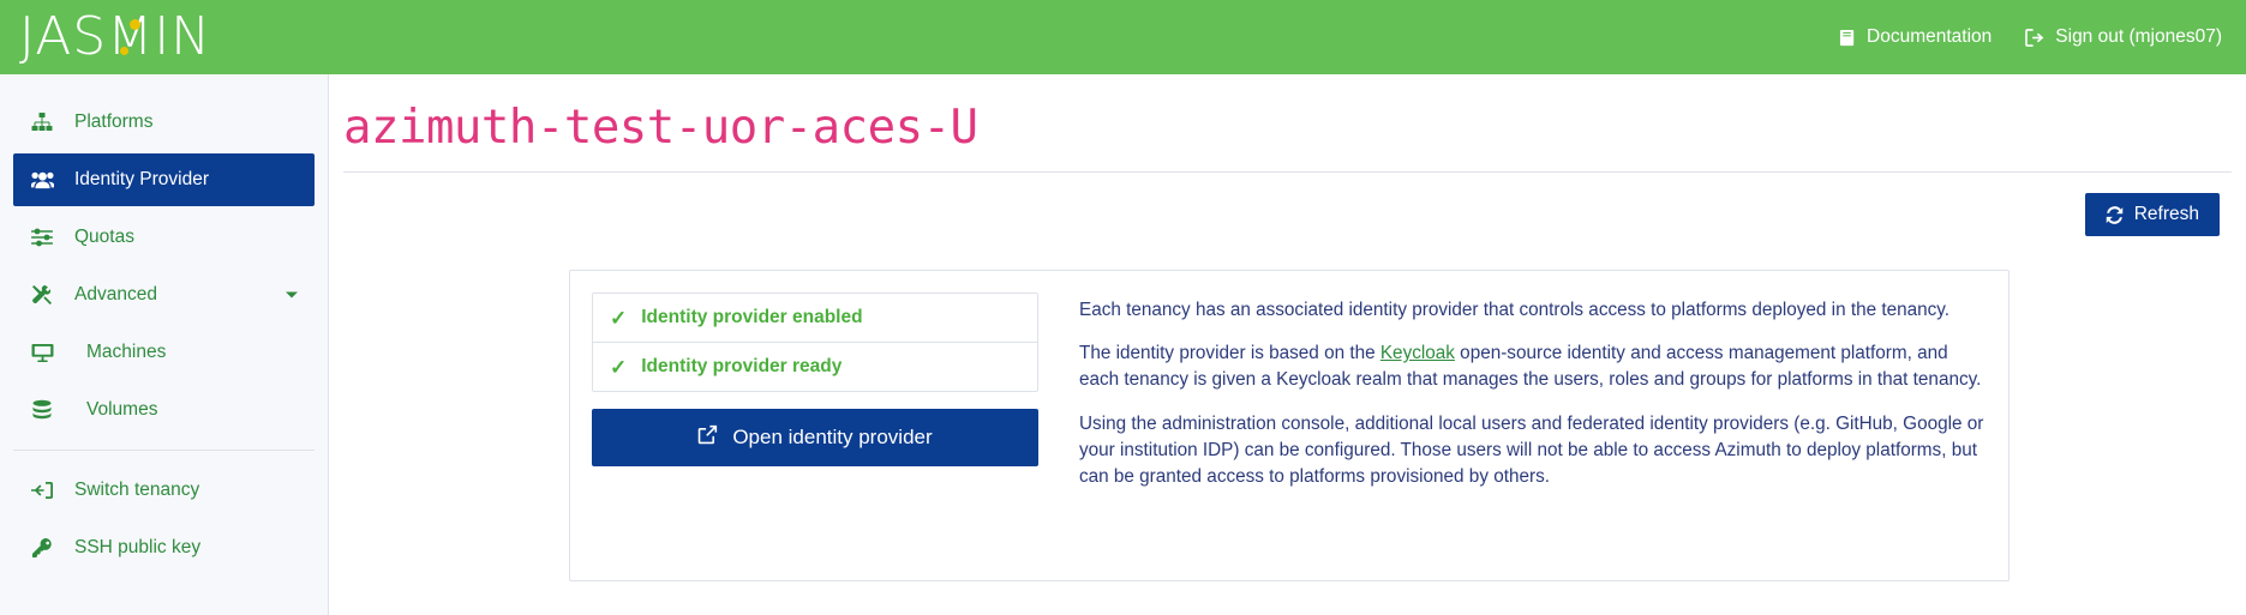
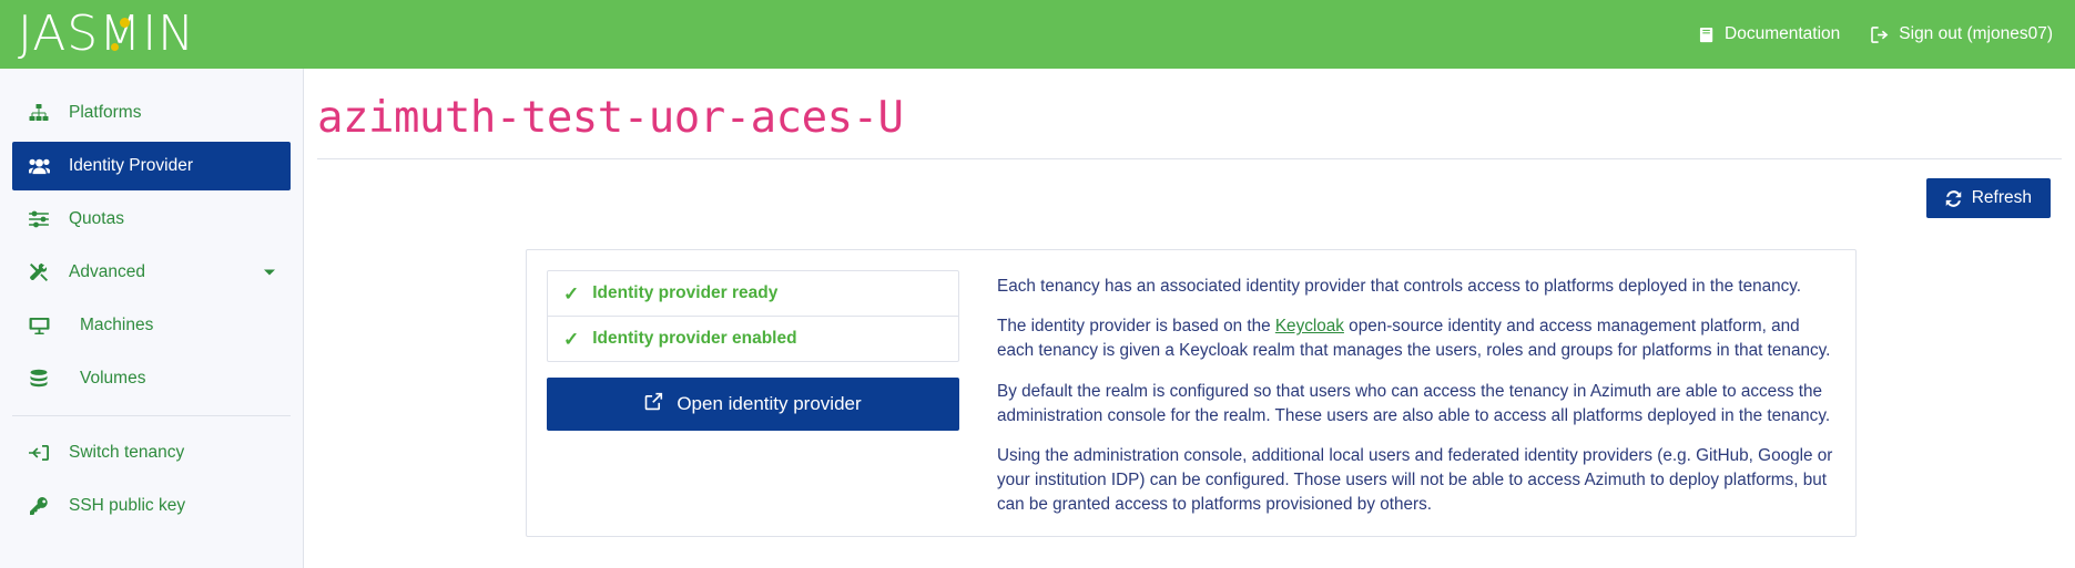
  JASMIN
  Documentation
  Sign out (mjones07)
  Platforms
  Identity Provider
  Quotas
  Advanced
  Machines
  Volumes
  Switch tenancy
  SSH public key
  azimuth-test-uor-aces-U
  Refresh
  ✓
- Identity provider enabled
+ Identity provider ready
  ✓
- Identity provider ready
+ Identity provider enabled
  Open identity provider
  Each tenancy has an associated identity provider that controls access to platforms deployed in the tenancy.
  The identity provider is based on the Keycloak open-source identity and access management platform, and each tenancy is given a Keycloak realm that manages the users, roles and groups for platforms in that tenancy.
+ By default the realm is configured so that users who can access the tenancy in Azimuth are able to access the administration console for the realm. These users are also able to access all platforms deployed in the tenancy.
  Using the administration console, additional local users and federated identity providers (e.g. GitHub, Google or your institution IDP) can be configured. Those users will not be able to access Azimuth to deploy platforms, but can be granted access to platforms provisioned by others.
